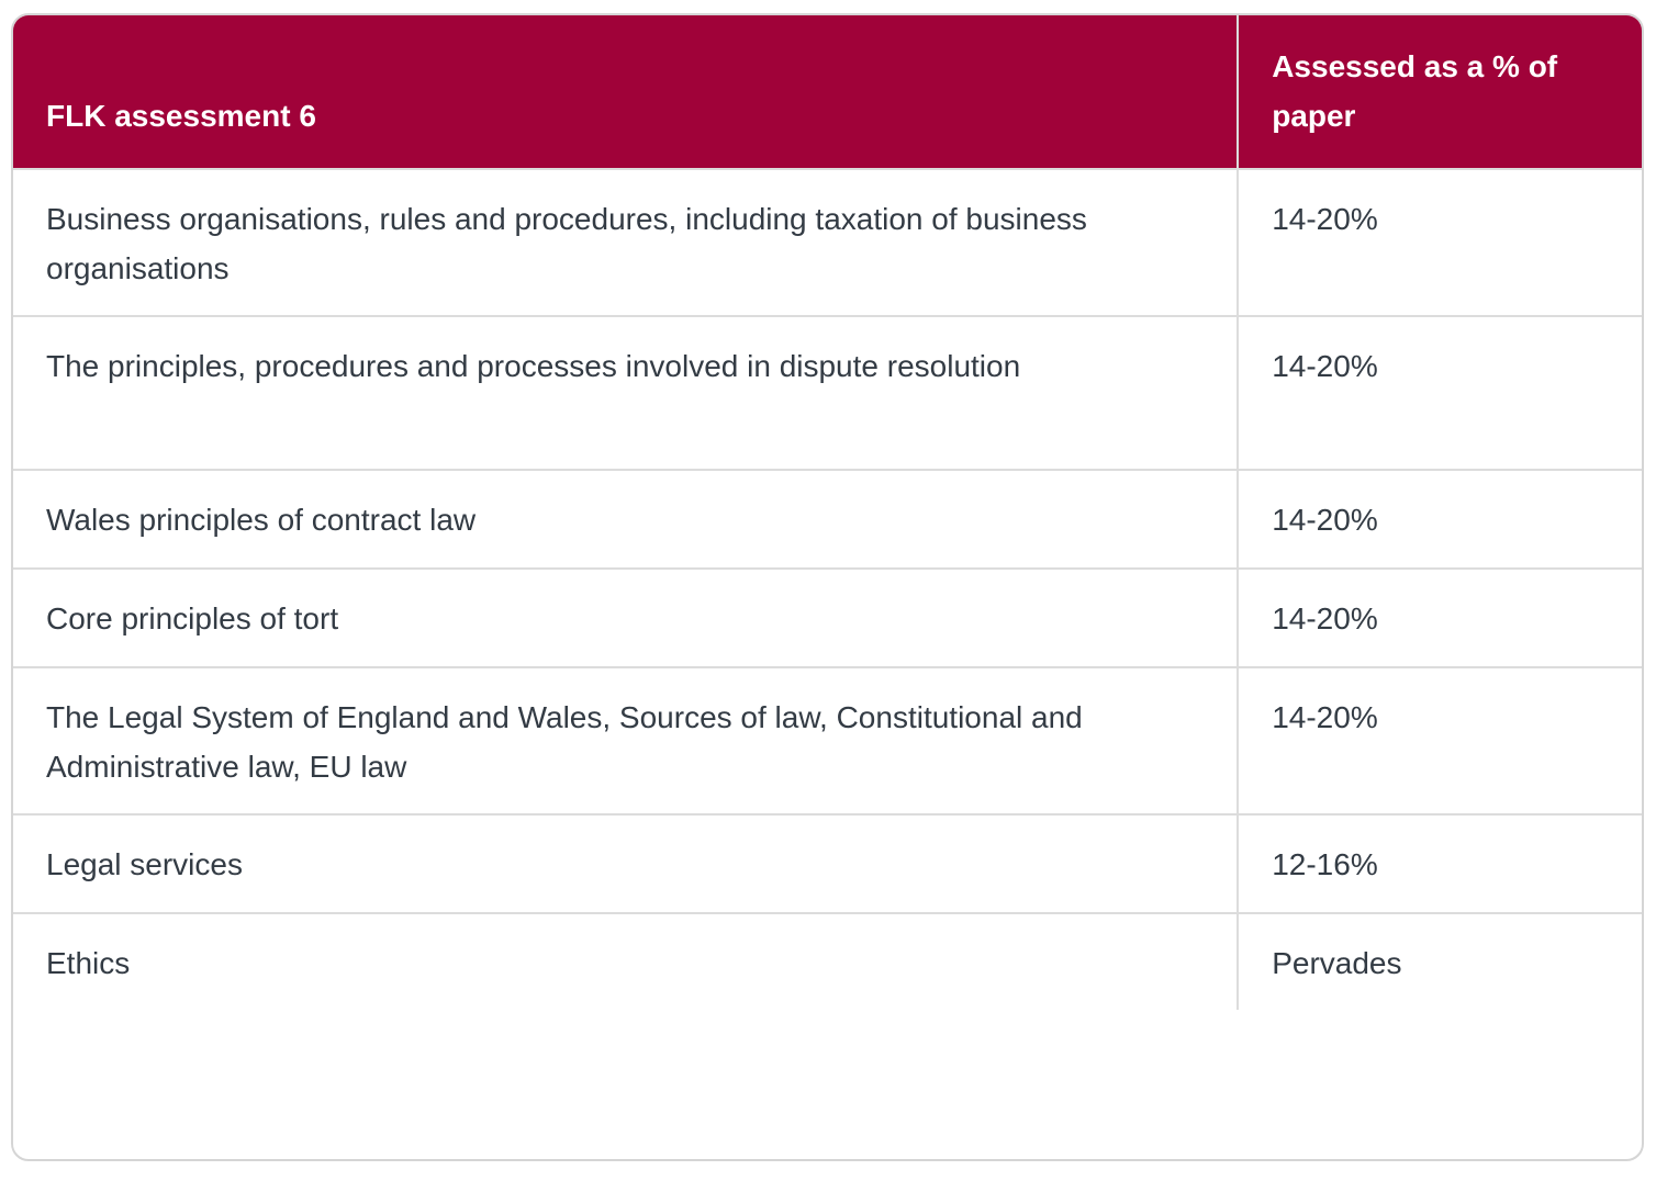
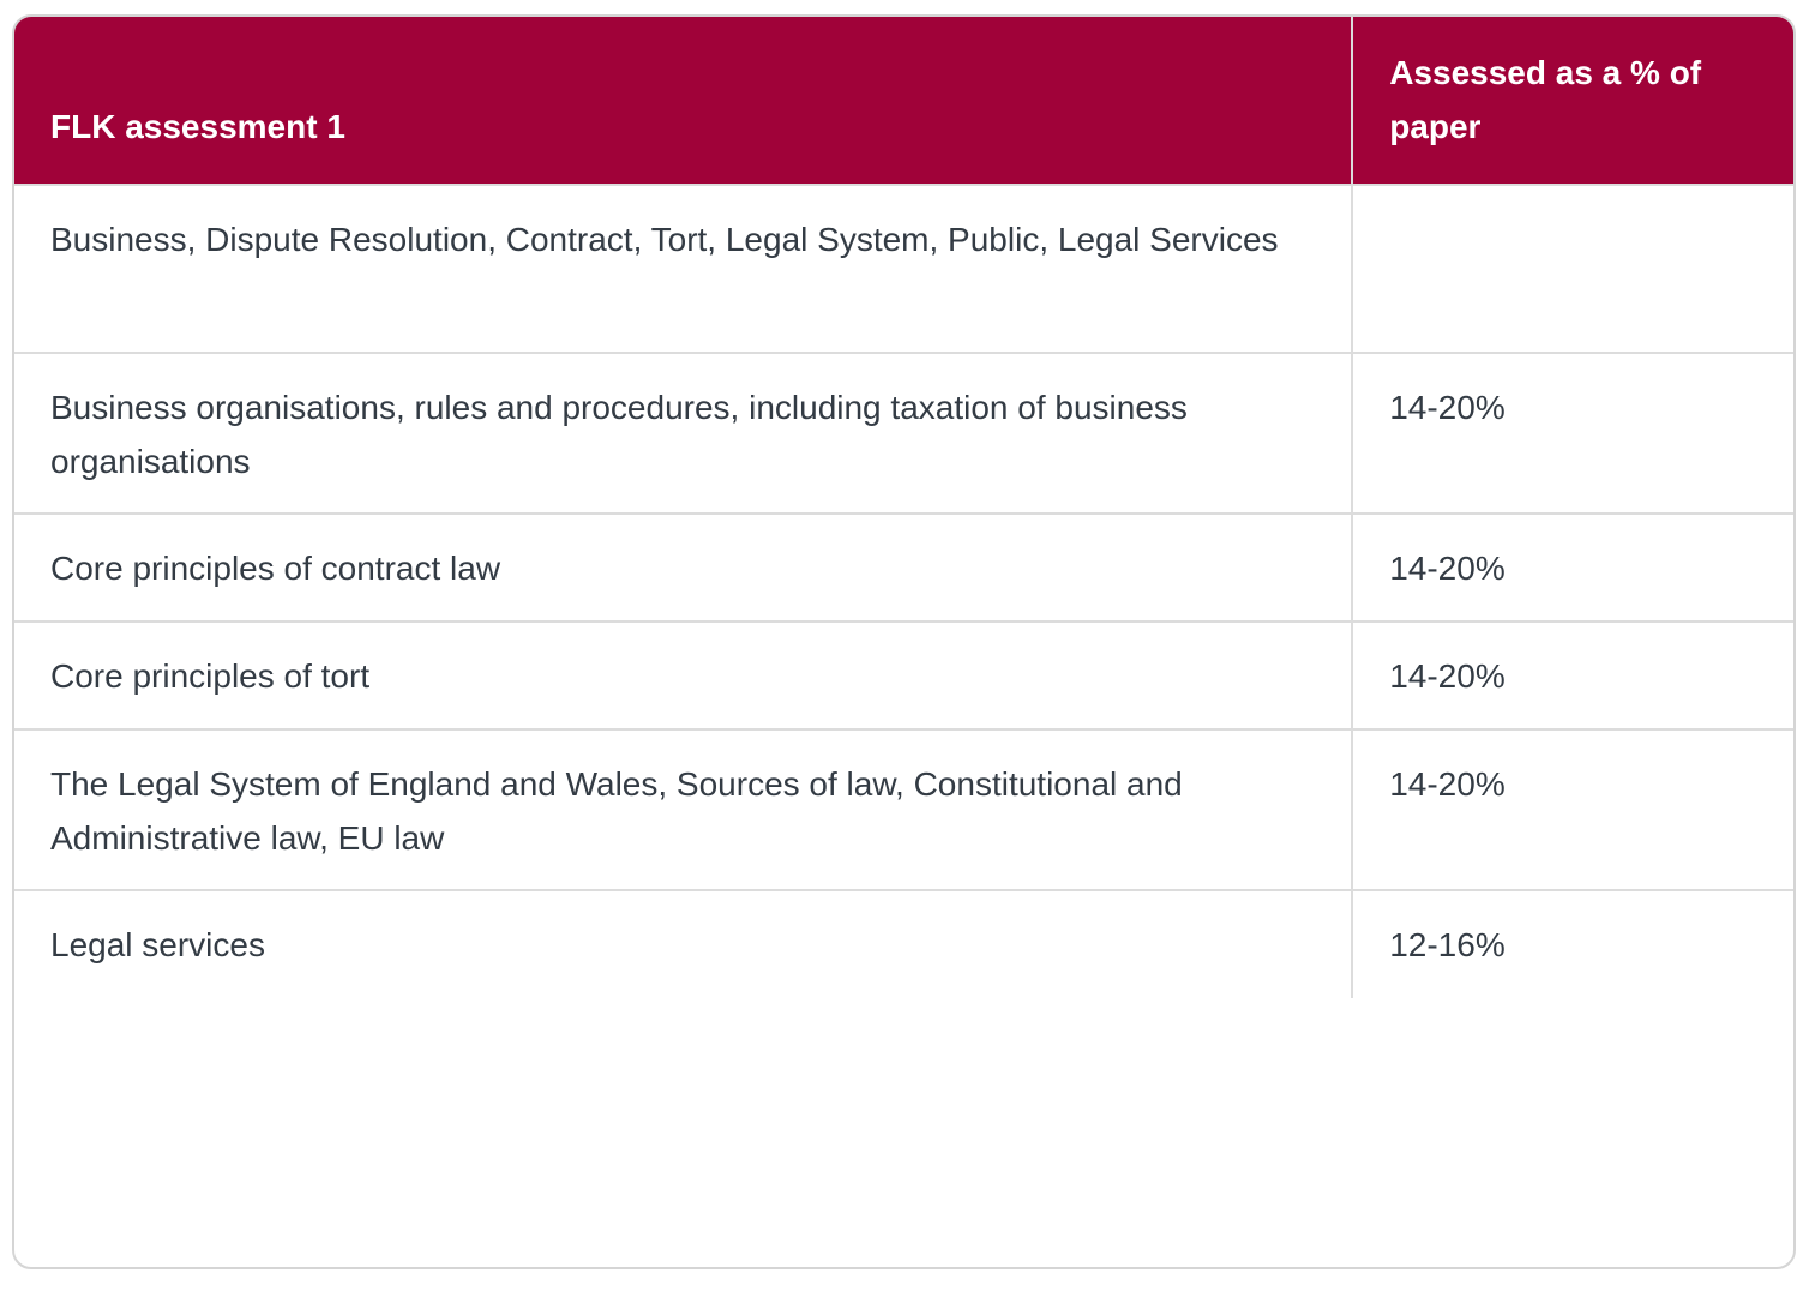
- FLK assessment 6	Assessed as a % of paper
+ FLK assessment 1	Assessed as a % of paper
+ Business, Dispute Resolution, Contract, Tort, Legal System, Public, Legal Services
  Business organisations, rules and procedures, including taxation of business organisations	14-20%
- The principles, procedures and processes involved in dispute resolution	14-20%
- Wales principles of contract law	14-20%
+ Core principles of contract law	14-20%
  Core principles of tort	14-20%
  The Legal System of England and Wales, Sources of law, Constitutional and Administrative law, EU law	14-20%
  Legal services	12-16%
- Ethics	Pervades
